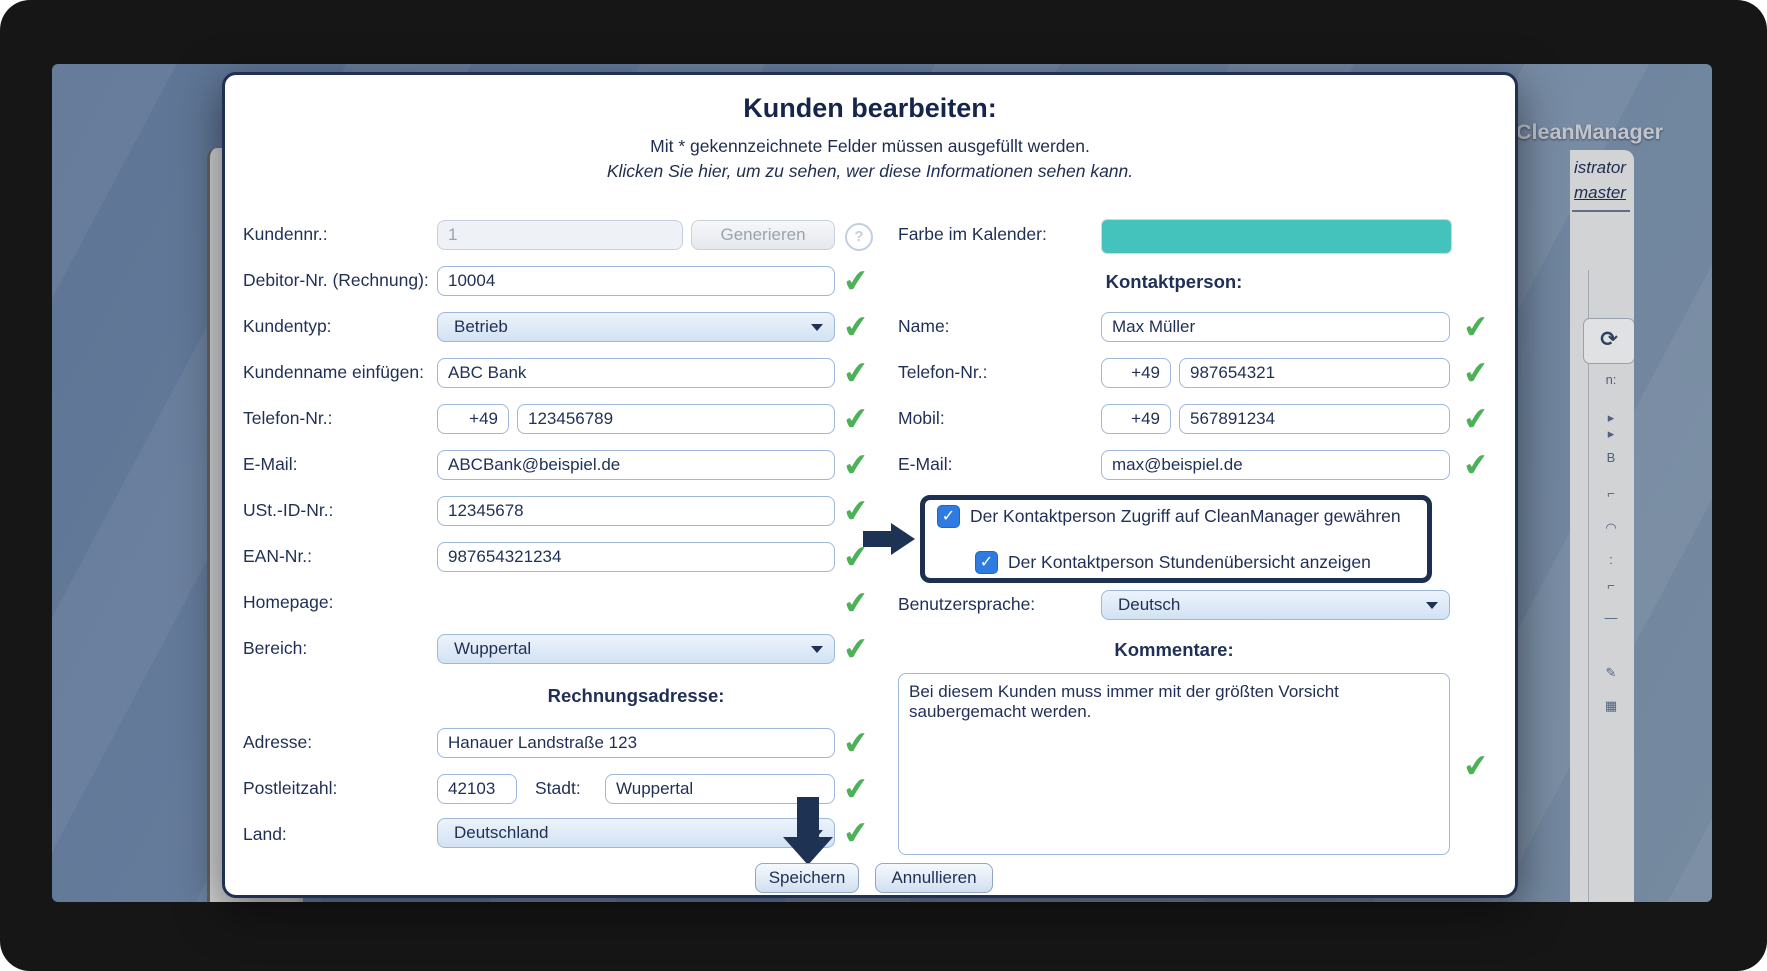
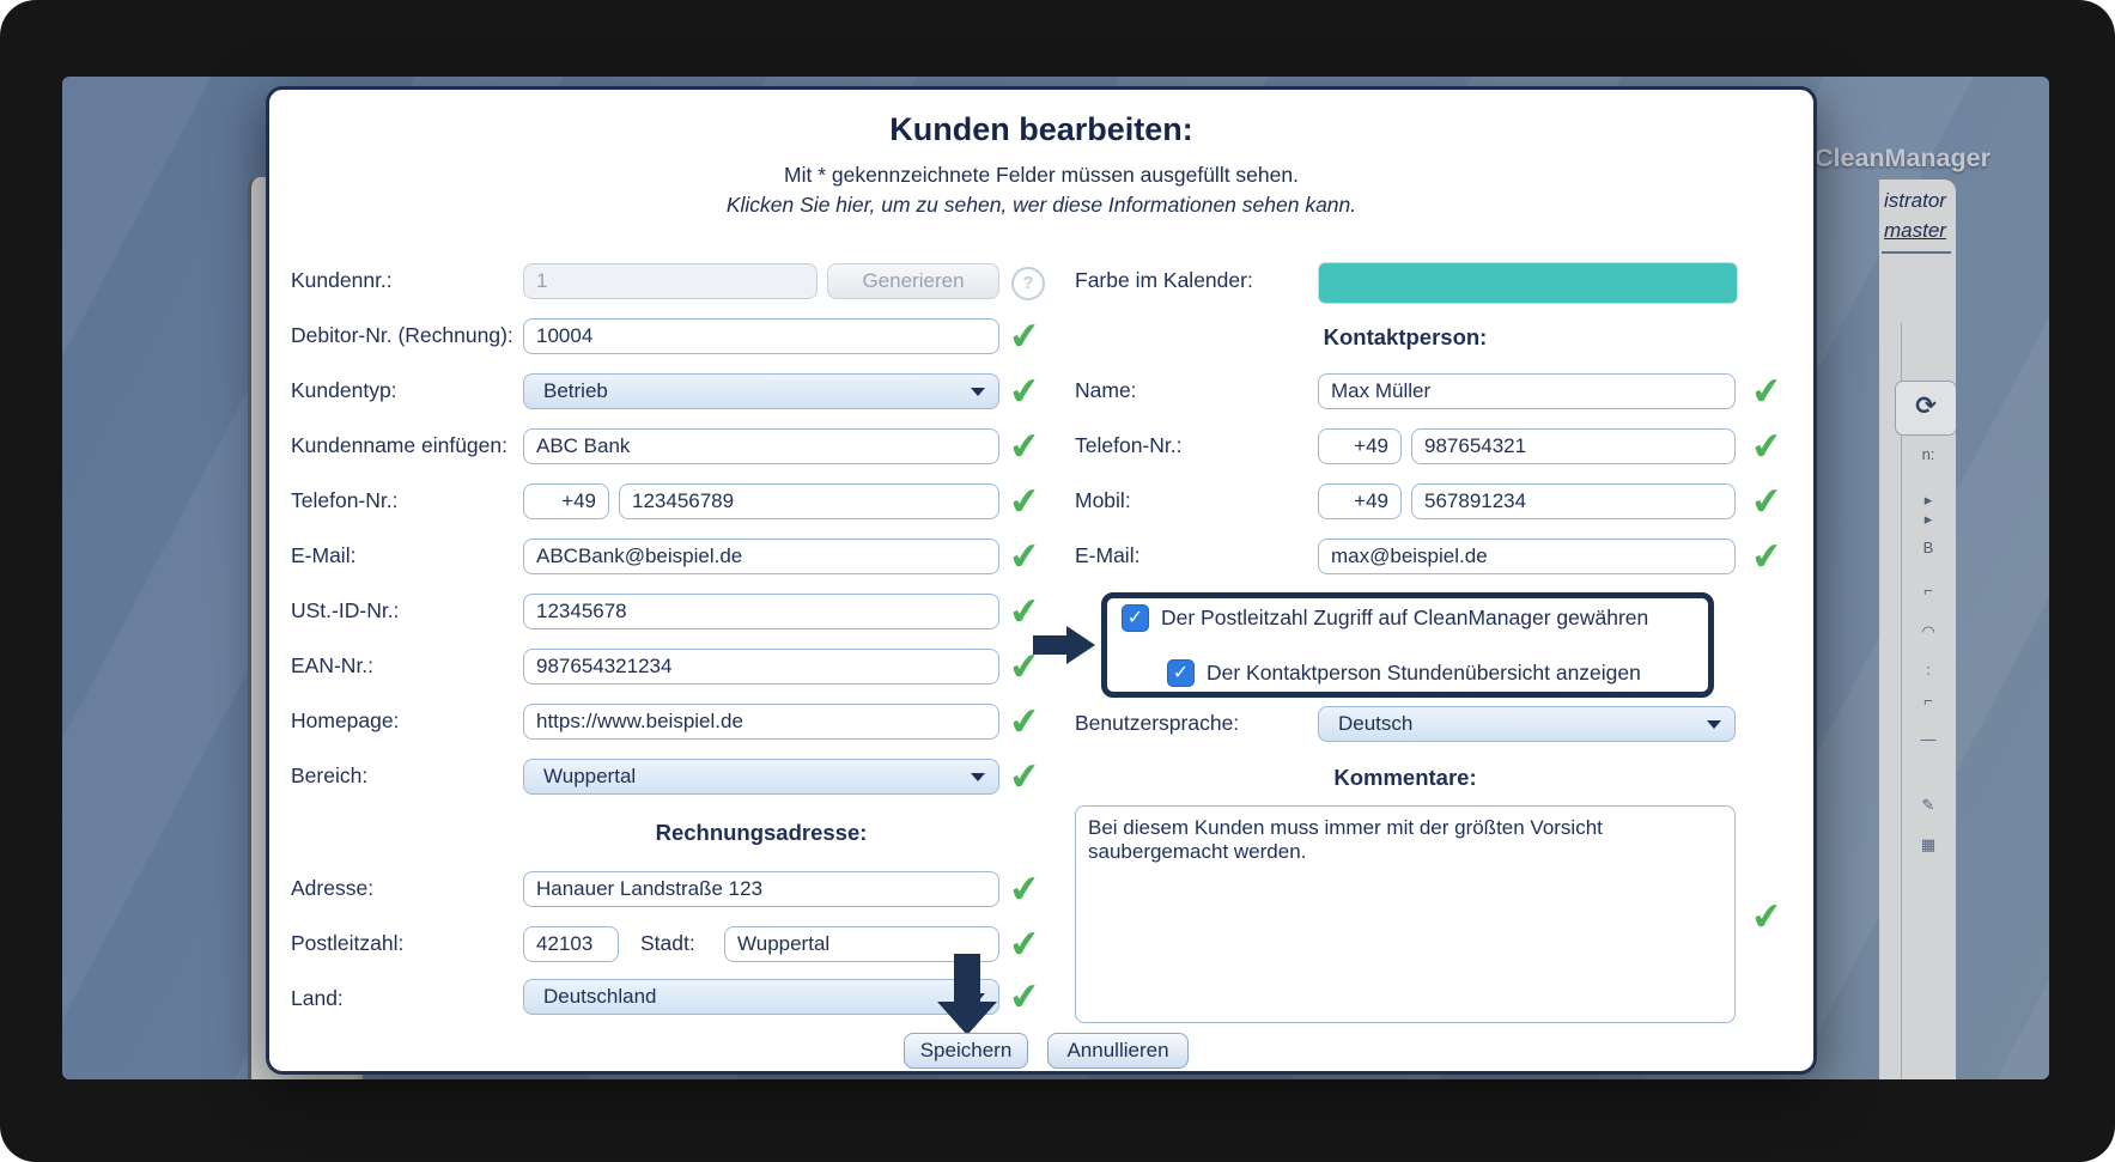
  CleanManager
  istrator
  master
  ⟳
  n:
  ▸
  ▸
  B
  ⌐
  ◠
  :
  ⌐
  —
  ✎
  ▦
  Kunden bearbeiten:
- Mit * gekennzeichnete Felder müssen ausgefüllt werden.
+ Mit * gekennzeichnete Felder müssen ausgefüllt sehen.
  Klicken Sie hier, um zu sehen, wer diese Informationen sehen kann.
  Kundennr.:
  1
  Generieren
  ?
  Debitor-Nr. (Rechnung):
  10004
  Kundentyp:
  Betrieb
  Kundenname einfügen:
  ABC Bank
  Telefon-Nr.:
  +49
  123456789
  E-Mail:
  ABCBank@beispiel.de
  USt.-ID-Nr.:
  12345678
  EAN-Nr.:
  987654321234
  Homepage:
+ https://www.beispiel.de
  Bereich:
  Wuppertal
  Rechnungsadresse:
  Adresse:
  Hanauer Landstraße 123
  Postleitzahl:
  42103
  Stadt:
  Wuppertal
  Land:
  Deutschland
  Farbe im Kalender:
  Kontaktperson:
  Name:
  Max Müller
  Telefon-Nr.:
  +49
  987654321
  Mobil:
  +49
  567891234
  E-Mail:
  max@beispiel.de
  ✓
- Der Kontaktperson Zugriff auf CleanManager gewähren
+ Der Postleitzahl Zugriff auf CleanManager gewähren
  ✓
  Der Kontaktperson Stundenübersicht anzeigen
  Benutzersprache:
  Deutsch
  Kommentare:
  Speichern
  Annullieren
